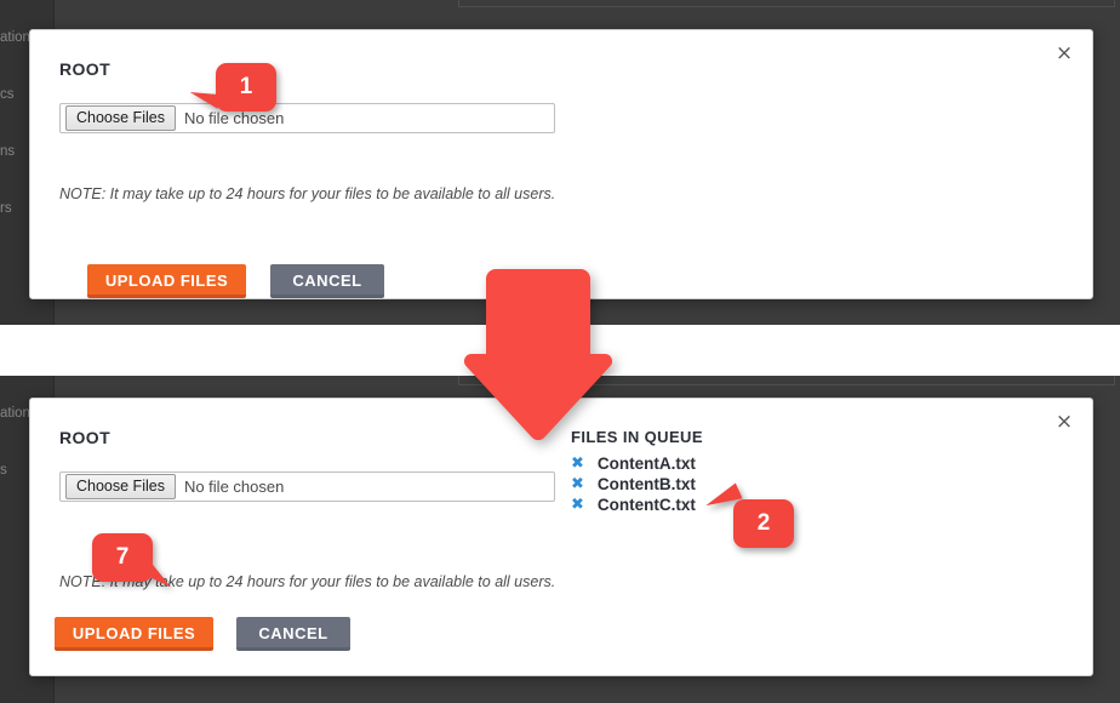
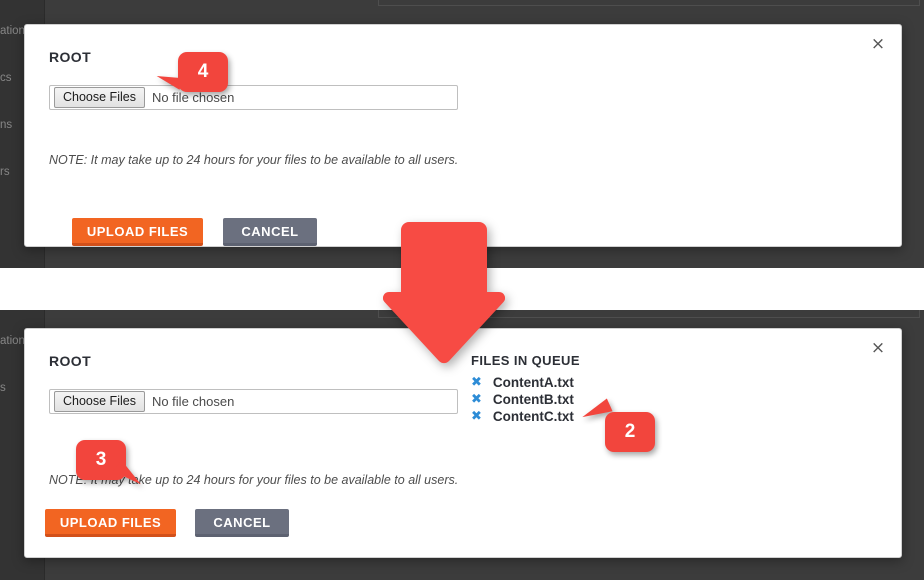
  ation
  cs
  ns
  rs
  ation
  s
  ×
  ROOT
  Choose Files
  No file chosen
  NOTE: It may take up to 24 hours for your files to be available to all users.
  UPLOAD FILES
  CANCEL
  ×
  ROOT
  Choose Files
  No file chosen
  NOTE: It may take up to 24 hours for your files to be available to all users.
  FILES IN QUEUE
  ✖
  ContentA.txt
  ✖
  ContentB.txt
  ✖
  ContentC.txt
  UPLOAD FILES
  CANCEL
- 1
+ 4
  2
- 7
+ 3
